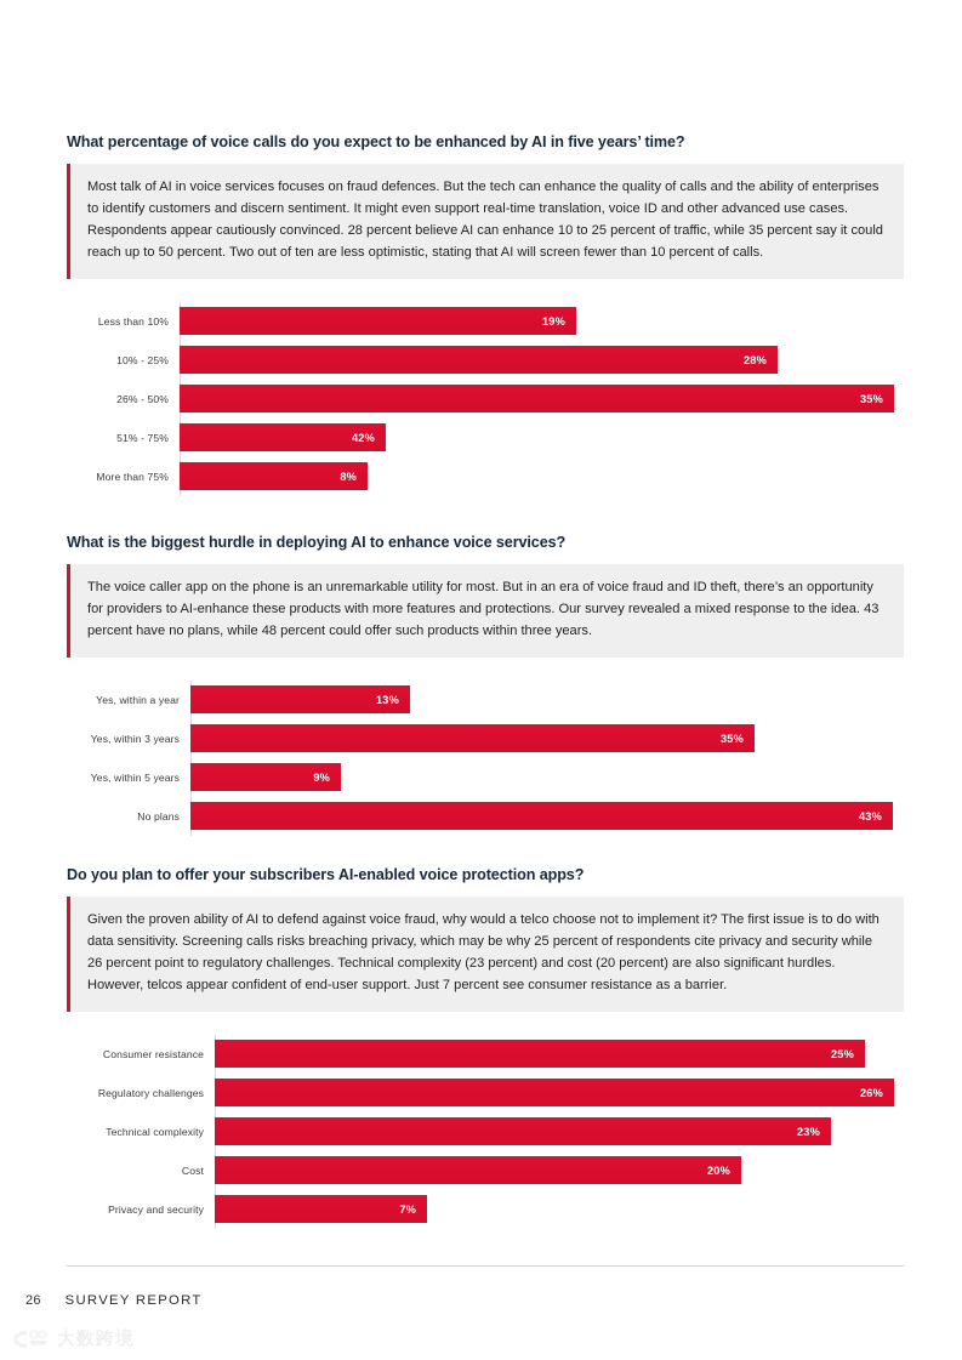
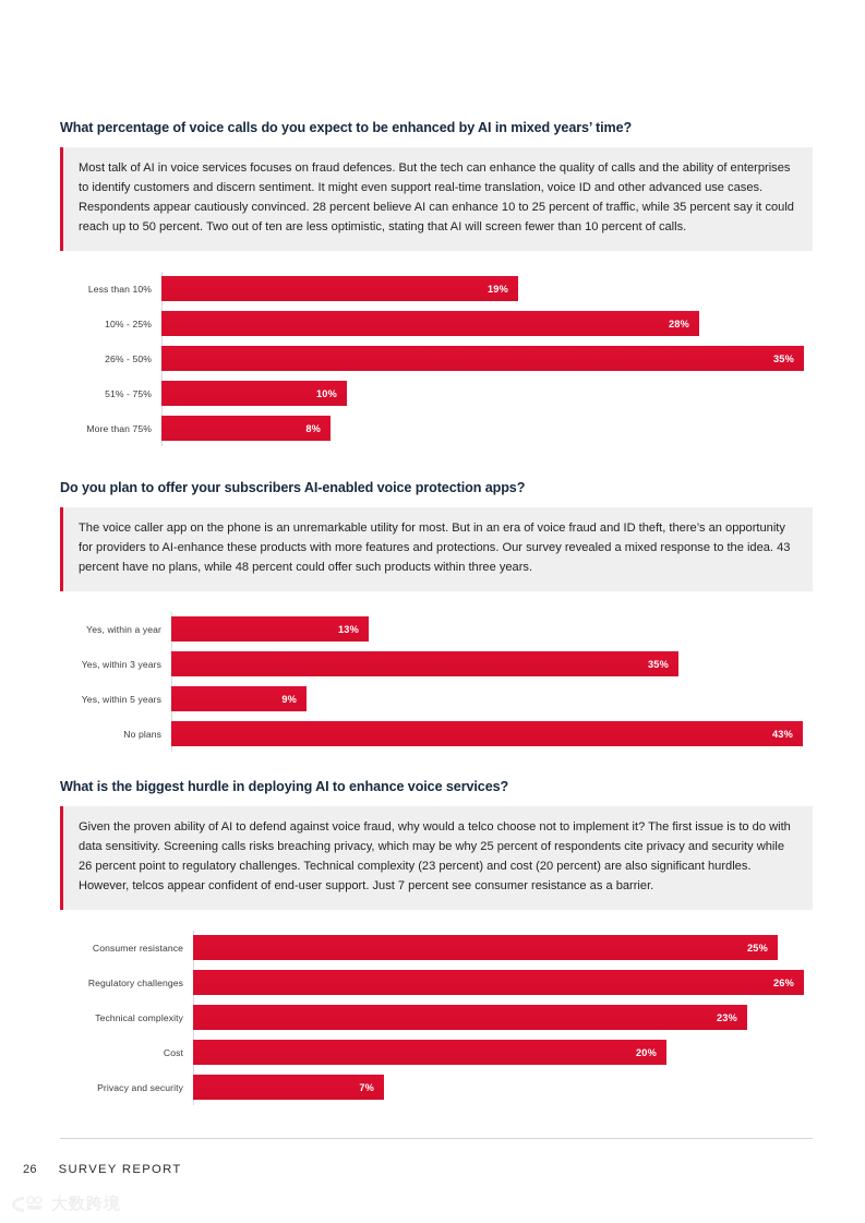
- What percentage of voice calls do you expect to be enhanced by AI in five years’ time?
+ What percentage of voice calls do you expect to be enhanced by AI in mixed years’ time?
  Most talk of AI in voice services focuses on fraud defences. But the tech can enhance the quality of calls and the ability of enterprises to identify customers and discern sentiment. It might even support real-time translation, voice ID and other advanced use cases. Respondents appear cautiously convinced. 28 percent believe AI can enhance 10 to 25 percent of traffic, while 35 percent say it could reach up to 50 percent. Two out of ten are less optimistic, stating that AI will screen fewer than 10 percent of calls.
  Less than 10%
  19%
  10% - 25%
  28%
  26% - 50%
  35%
  51% - 75%
- 42%
+ 10%
  More than 75%
  8%
- What is the biggest hurdle in deploying AI to enhance voice services?
+ Do you plan to offer your subscribers AI-enabled voice protection apps?
  The voice caller app on the phone is an unremarkable utility for most. But in an era of voice fraud and ID theft, there’s an opportunity for providers to AI-enhance these products with more features and protections. Our survey revealed a mixed response to the idea. 43 percent have no plans, while 48 percent could offer such products within three years.
  Yes, within a year
  13%
  Yes, within 3 years
  35%
  Yes, within 5 years
  9%
  No plans
  43%
- Do you plan to offer your subscribers AI-enabled voice protection apps?
+ What is the biggest hurdle in deploying AI to enhance voice services?
  Given the proven ability of AI to defend against voice fraud, why would a telco choose not to implement it? The first issue is to do with data sensitivity. Screening calls risks breaching privacy, which may be why 25 percent of respondents cite privacy and security while 26 percent point to regulatory challenges. Technical complexity (23 percent) and cost (20 percent) are also significant hurdles. However, telcos appear confident of end-user support. Just 7 percent see consumer resistance as a barrier.
  Consumer resistance
  25%
  Regulatory challenges
  26%
  Technical complexity
  23%
  Cost
  20%
  Privacy and security
  7%
  26
  SURVEY REPORT
